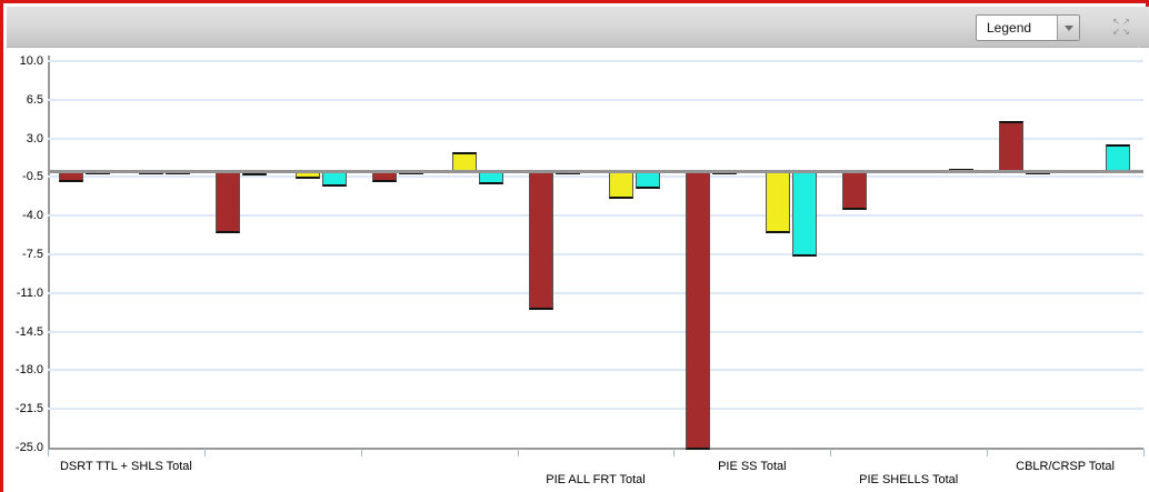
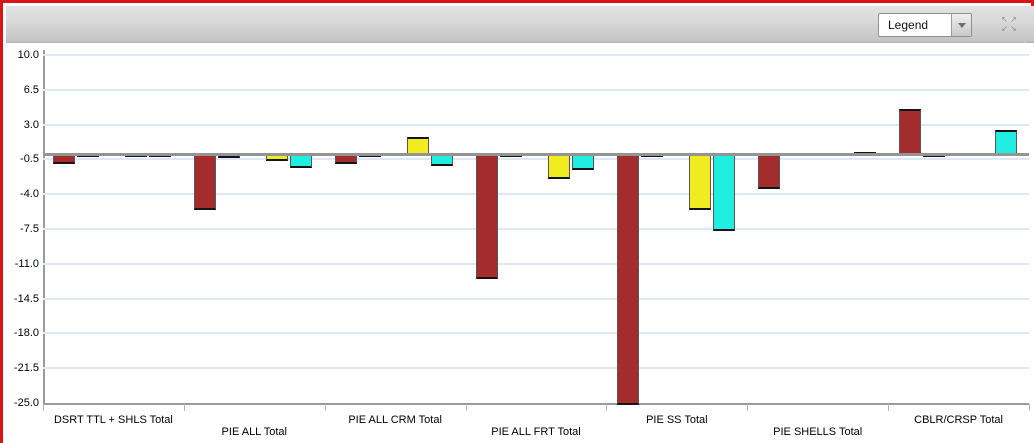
  Legend
  ↖
  ↗
  ↙
  ↘
  10.0
  6.5
  3.0
  -0.5
  -4.0
  -7.5
  -11.0
  -14.5
  -18.0
  -21.5
  -25.0
  DSRT TTL + SHLS Total
+ PIE ALL Total
+ PIE ALL CRM Total
  PIE ALL FRT Total
  PIE SS Total
  PIE SHELLS Total
  CBLR/CRSP Total
